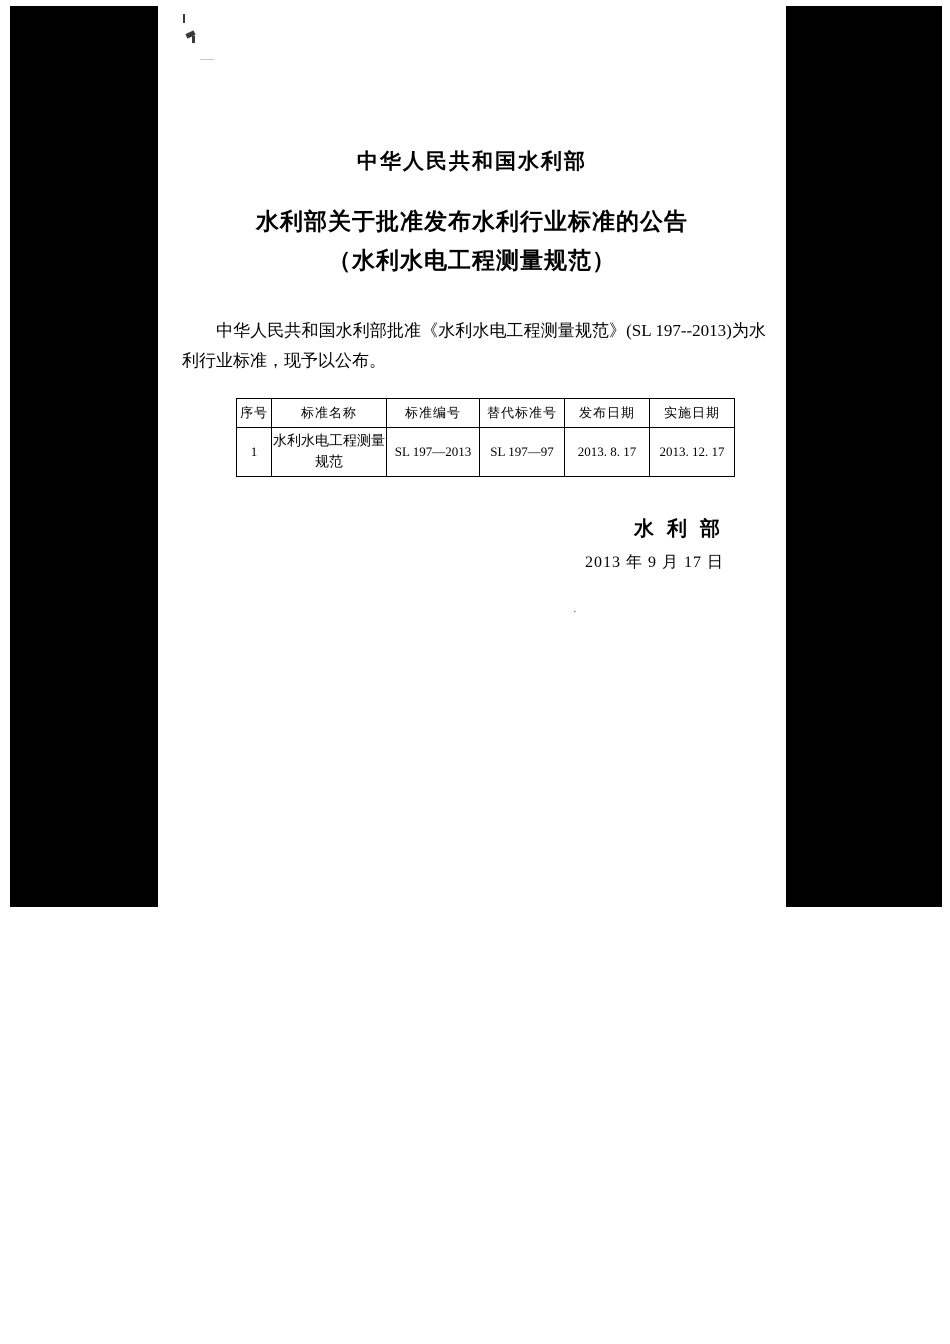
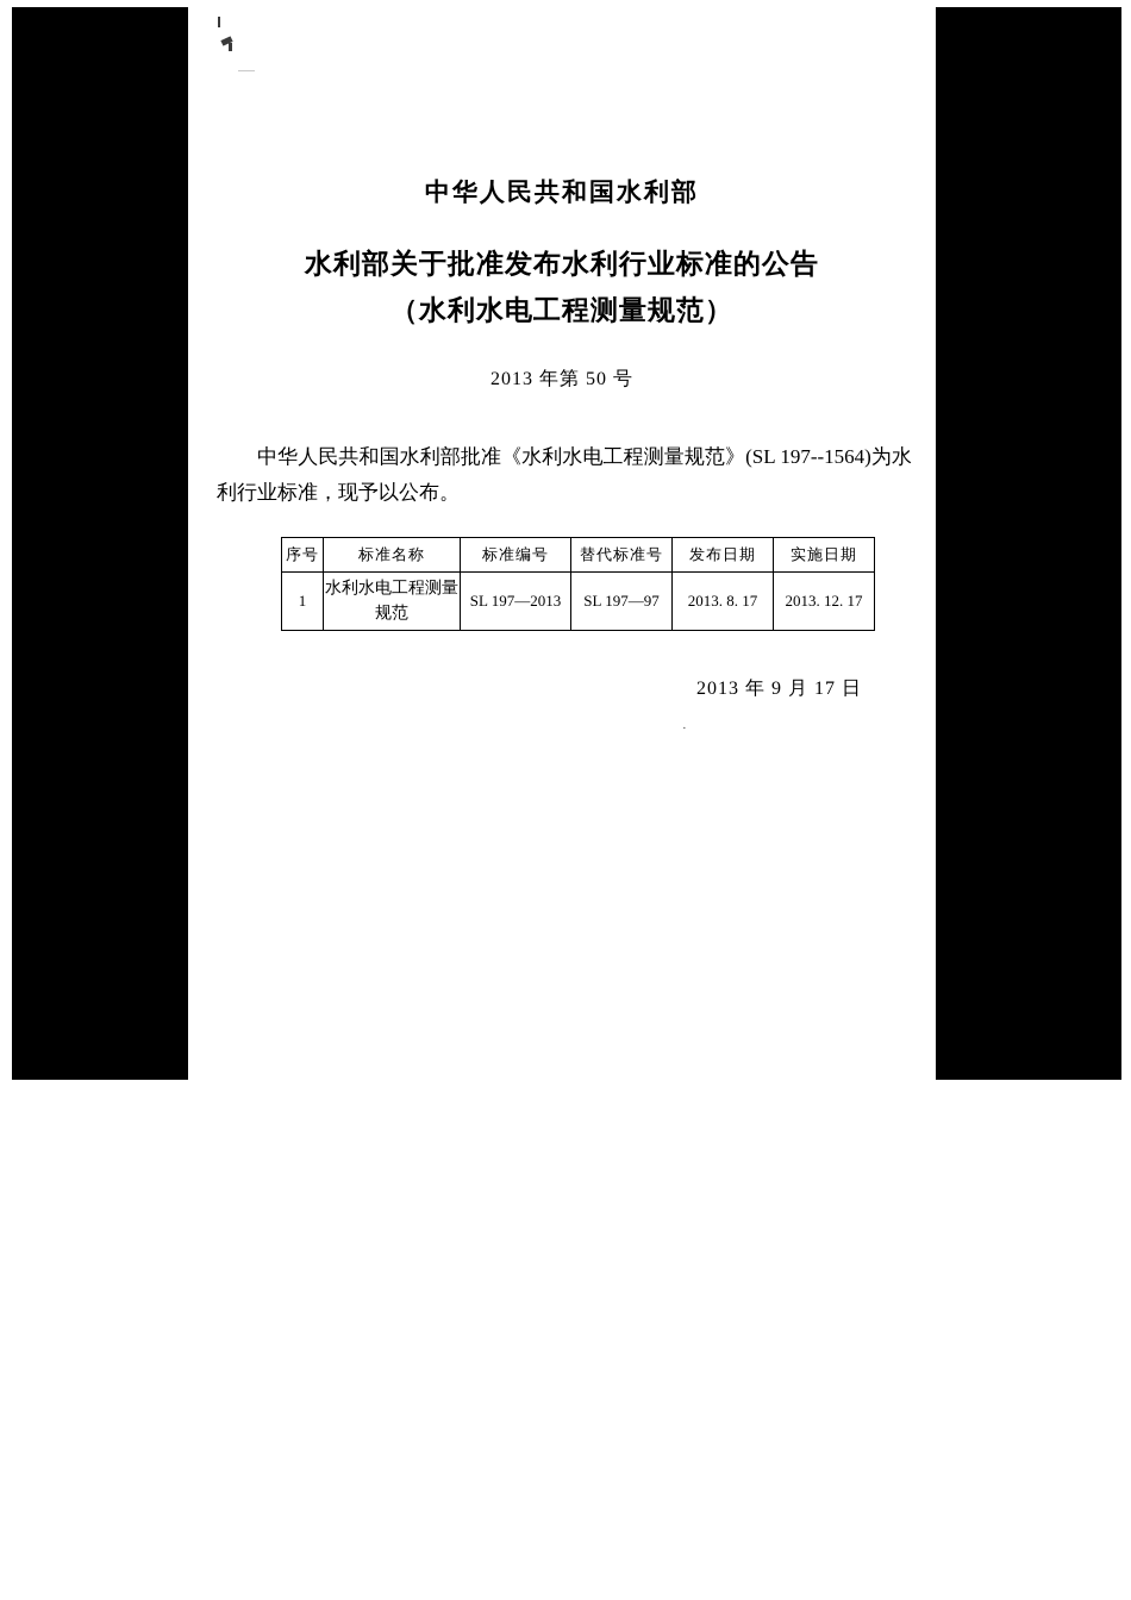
  中华人民共和国水利部
  水利部关于批准发布水利行业标准的公告
  （水利水电工程测量规范）
+ 2013 年第 50 号
- 中华人民共和国水利部批准《水利水电工程测量规范》(SL 197--2013)为水利行业标准，现予以公布。
+ 中华人民共和国水利部批准《水利水电工程测量规范》(SL 197--1564)为水利行业标准，现予以公布。
  序号	标准名称	标准编号	替代标准号	发布日期	实施日期
  1	水利水电工程测量规范	SL 197—2013	SL 197—97	2013. 8. 17	2013. 12. 17
- 水 利 部
  2013 年 9 月 17 日
  ·
